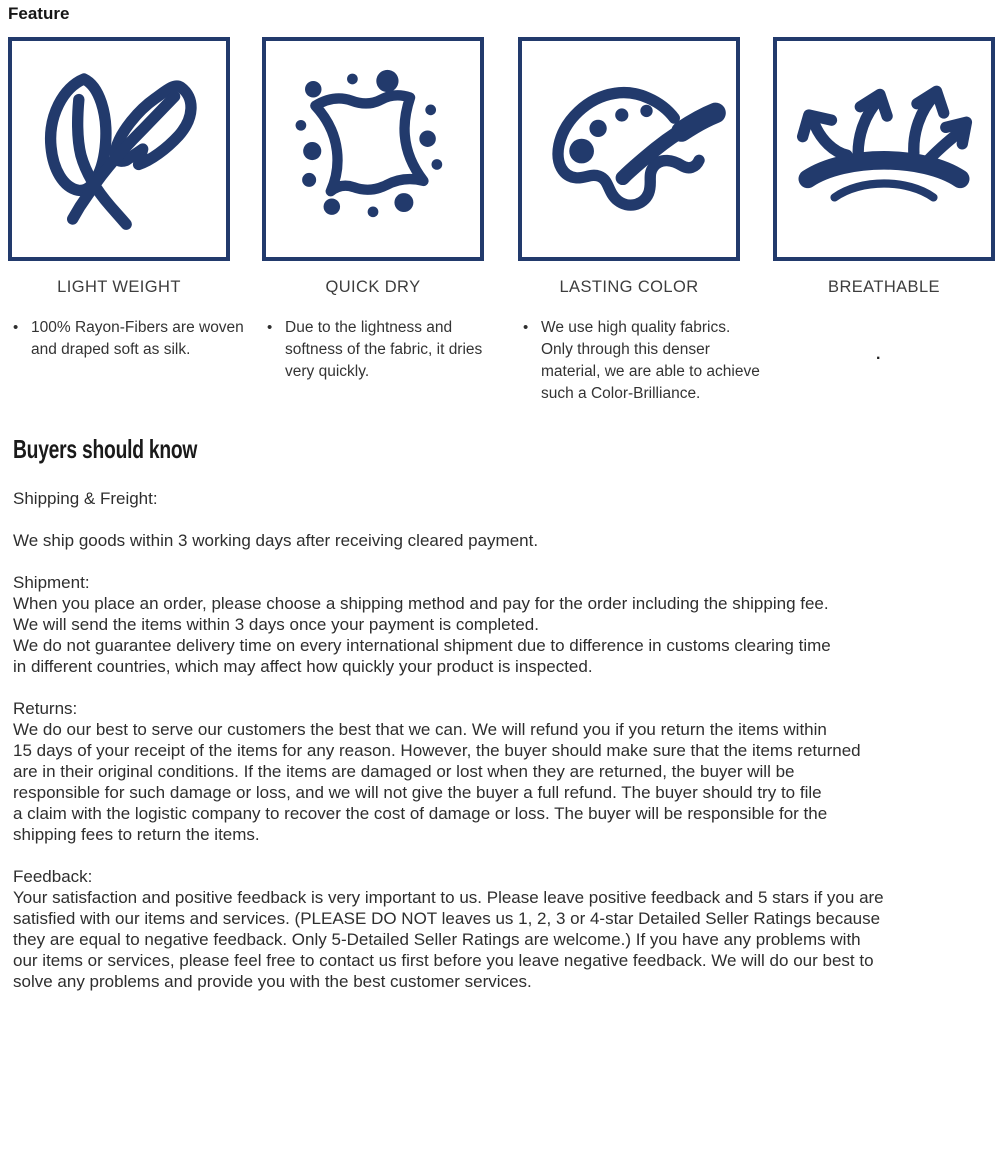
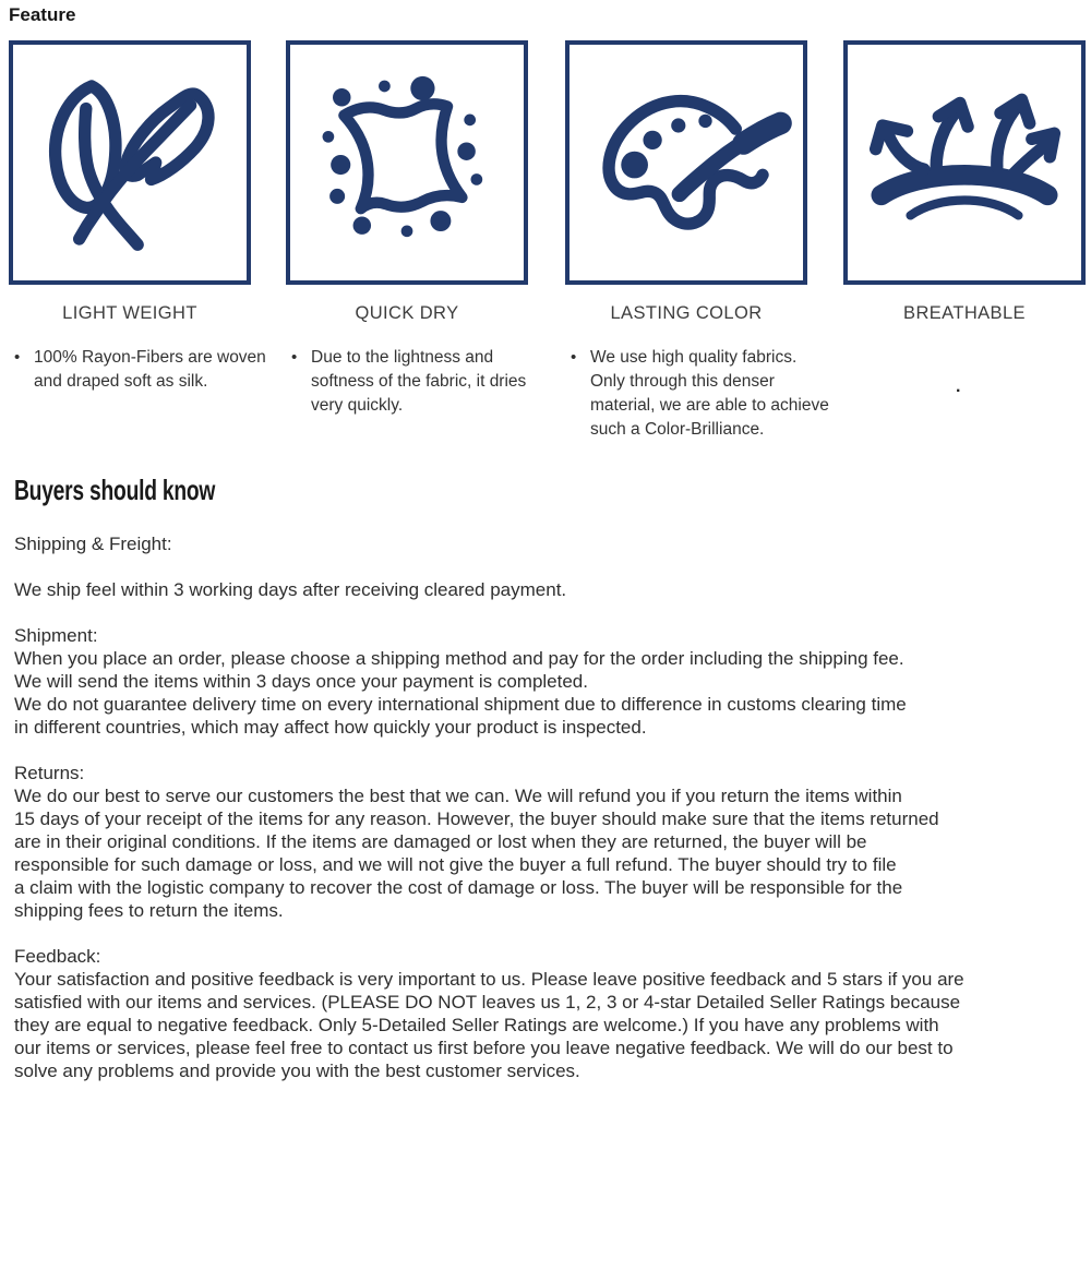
  Feature
  LIGHT WEIGHT
  •
  100% Rayon-Fibers are woven
  and draped soft as silk.
  QUICK DRY
  •
  Due to the lightness and
  softness of the fabric, it dries
  very quickly.
  LASTING COLOR
  •
  We use high quality fabrics.
  Only through this denser
  material, we are able to achieve
  such a Color-Brilliance.
  BREATHABLE
  .
  Buyers should know
  Shipping & Freight:
- We ship goods within 3 working days after receiving cleared payment.
+ We ship feel within 3 working days after receiving cleared payment.
  Shipment:
  When you place an order, please choose a shipping method and pay for the order including the shipping fee.
  We will send the items within 3 days once your payment is completed.
  We do not guarantee delivery time on every international shipment due to difference in customs clearing time
  in different countries, which may affect how quickly your product is inspected.
  Returns:
  We do our best to serve our customers the best that we can. We will refund you if you return the items within
  15 days of your receipt of the items for any reason. However, the buyer should make sure that the items returned
  are in their original conditions. If the items are damaged or lost when they are returned, the buyer will be
  responsible for such damage or loss, and we will not give the buyer a full refund. The buyer should try to file
  a claim with the logistic company to recover the cost of damage or loss. The buyer will be responsible for the
  shipping fees to return the items.
  Feedback:
  Your satisfaction and positive feedback is very important to us. Please leave positive feedback and 5 stars if you are
  satisfied with our items and services. (PLEASE DO NOT leaves us 1, 2, 3 or 4-star Detailed Seller Ratings because
  they are equal to negative feedback. Only 5-Detailed Seller Ratings are welcome.) If you have any problems with
  our items or services, please feel free to contact us first before you leave negative feedback. We will do our best to
  solve any problems and provide you with the best customer services.
